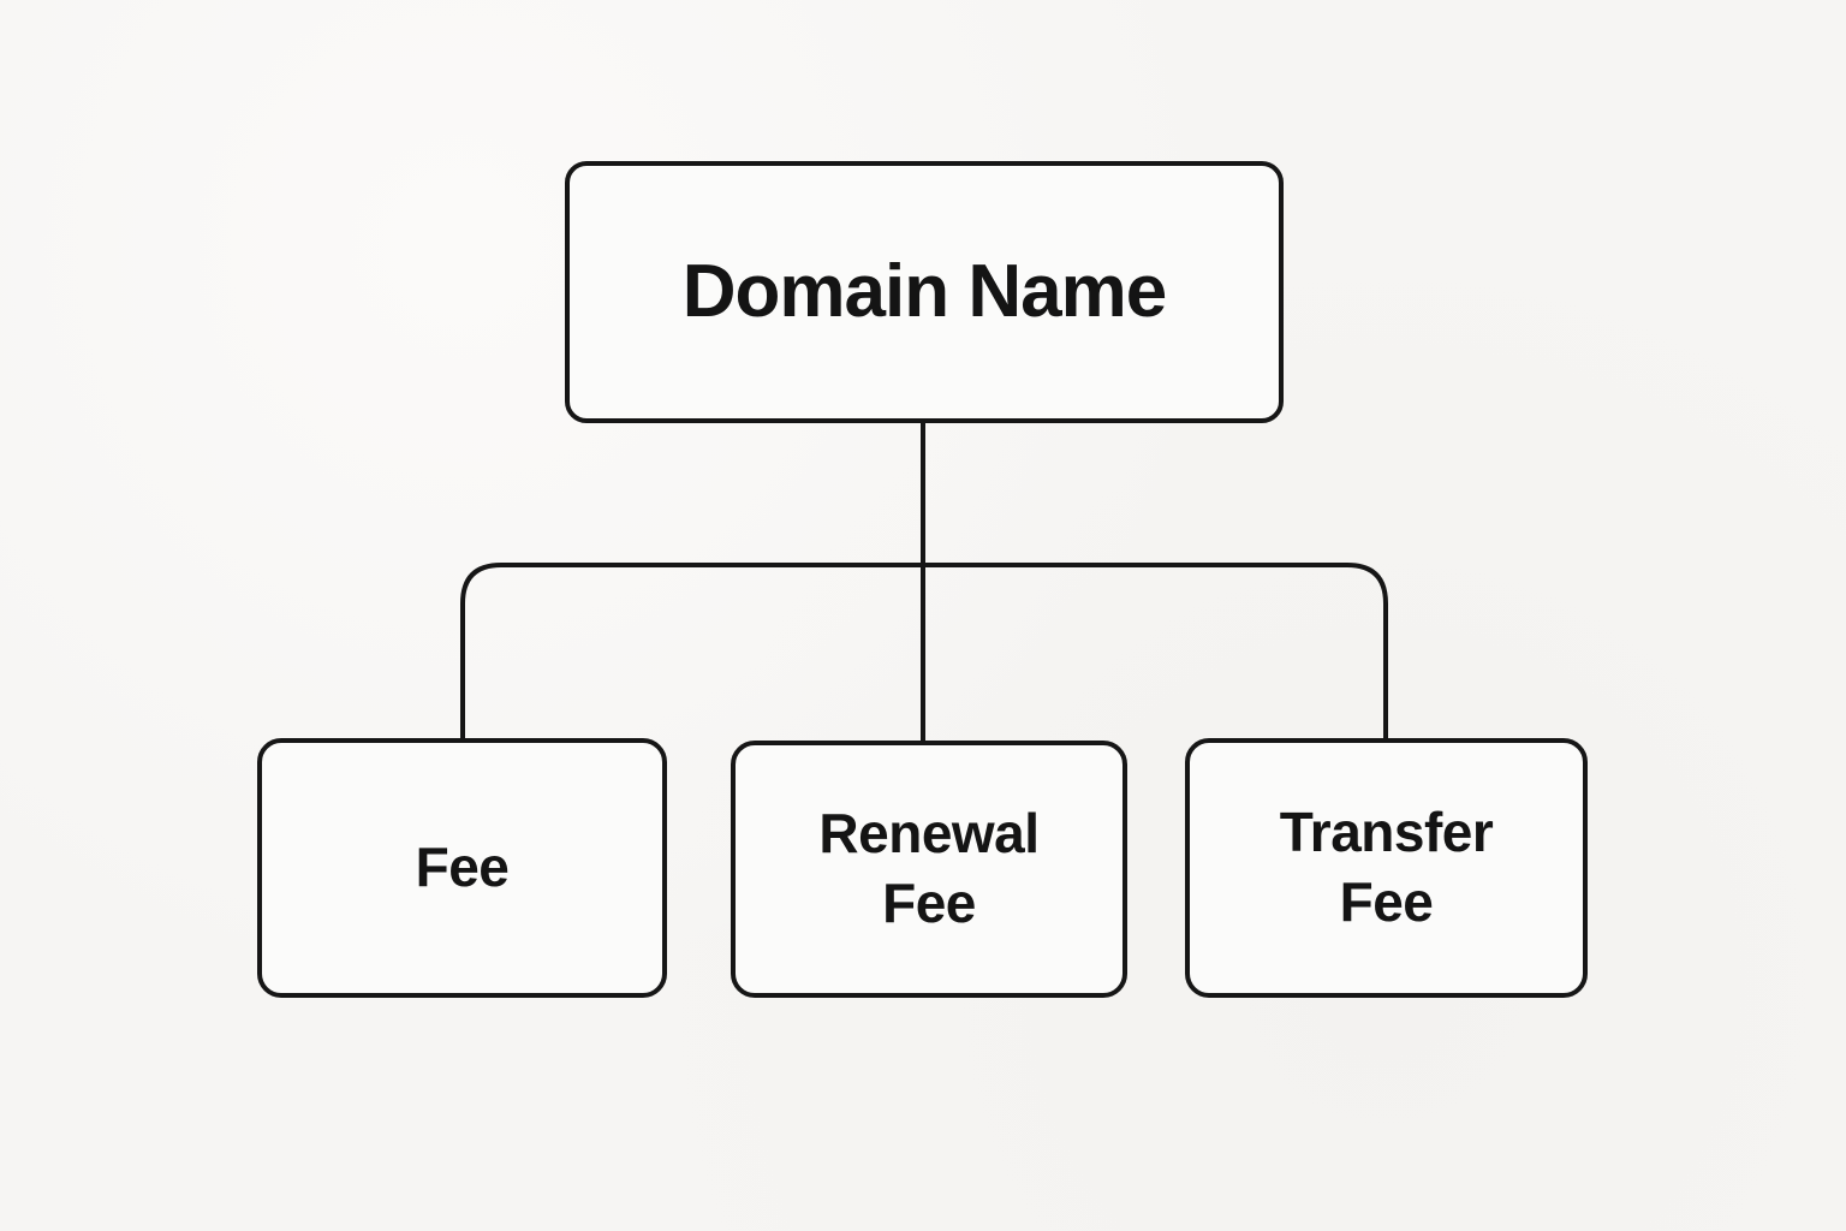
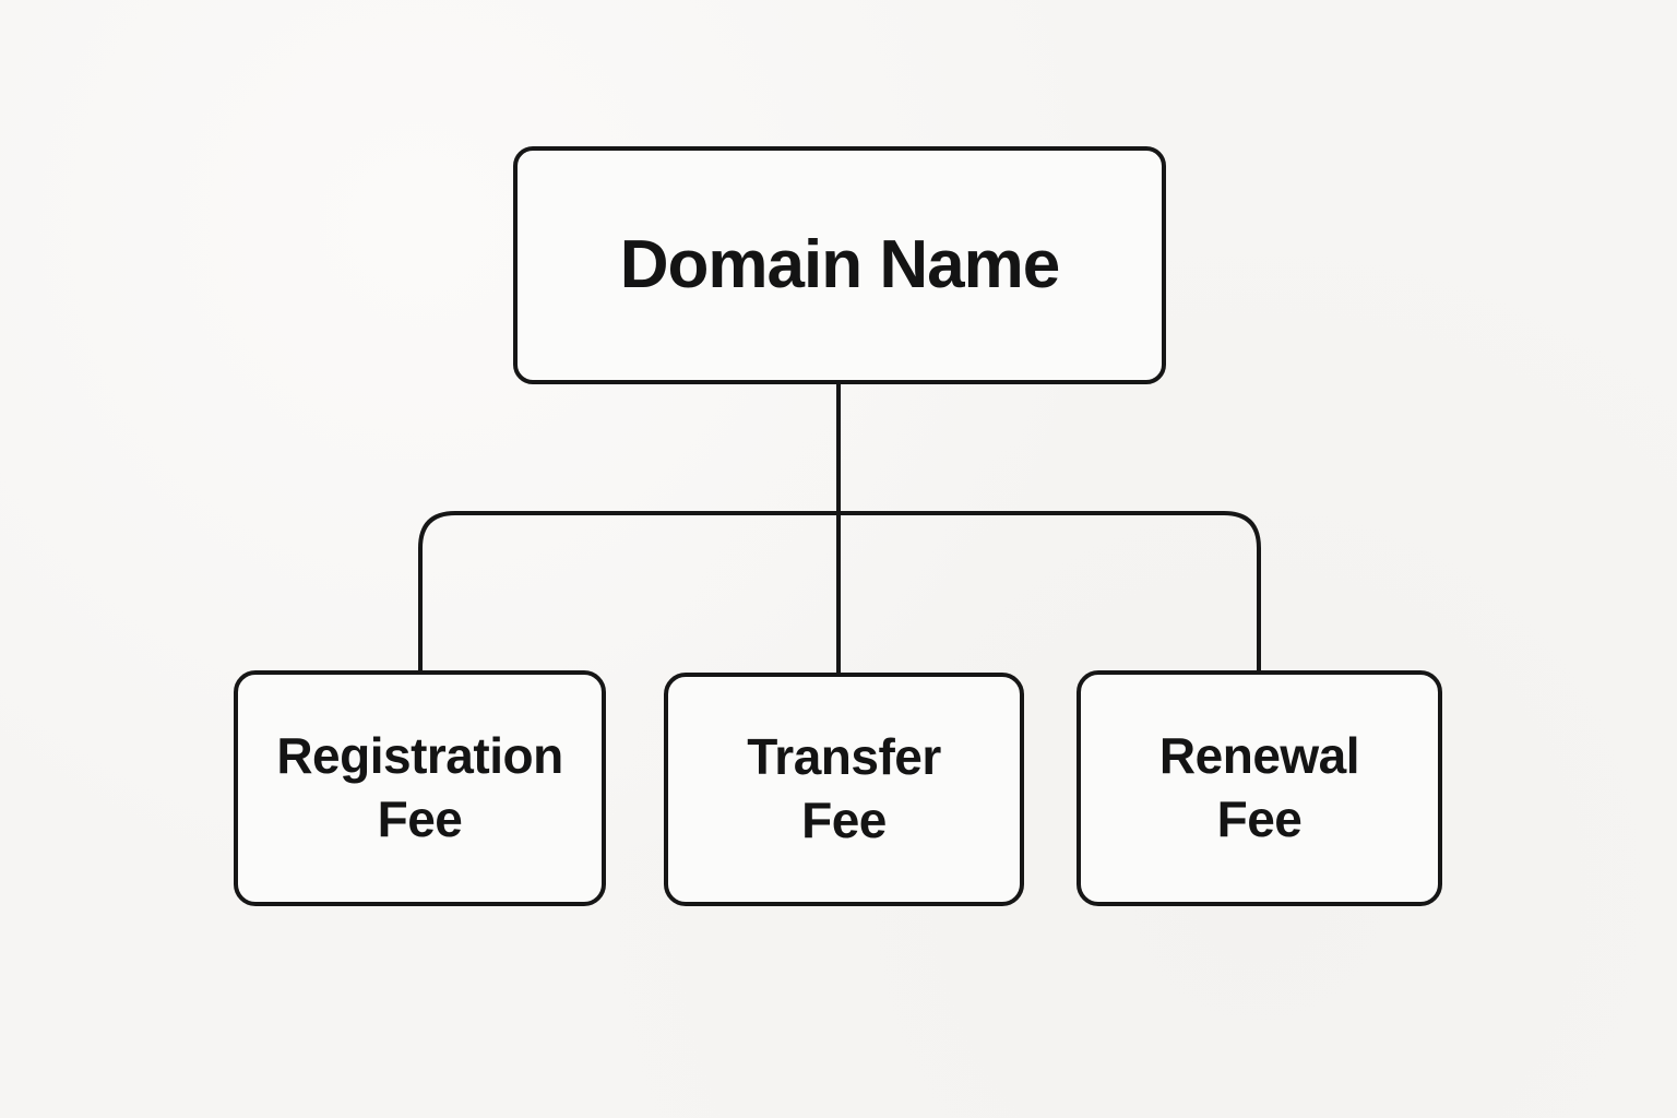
  Domain Name
+ Registration
  Fee
- Renewal
+ Transfer
  Fee
- Transfer
+ Renewal
  Fee
